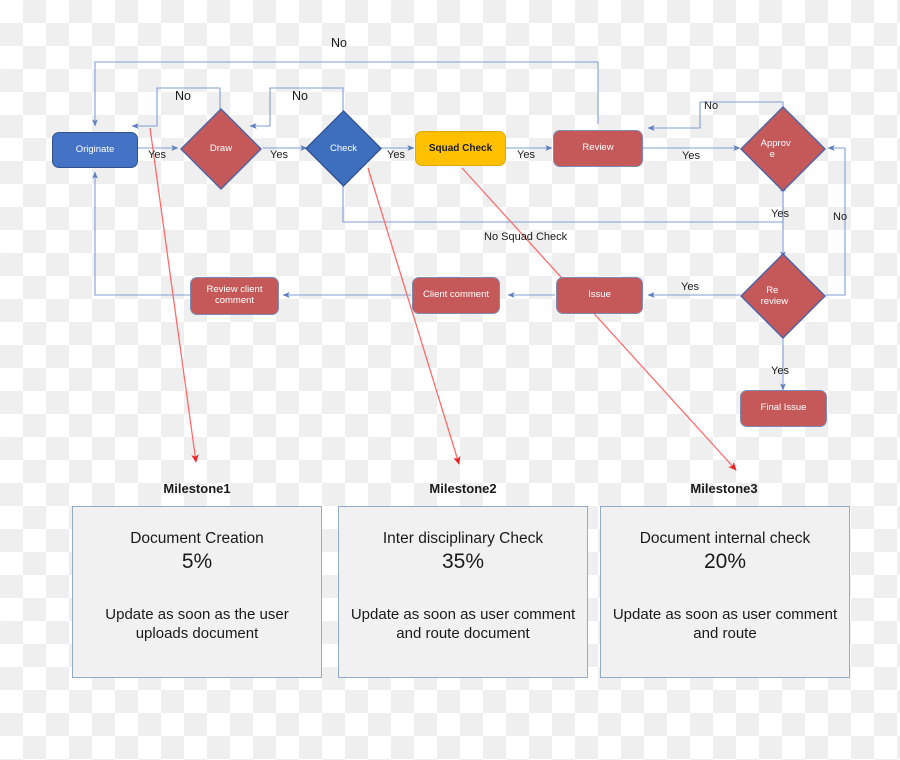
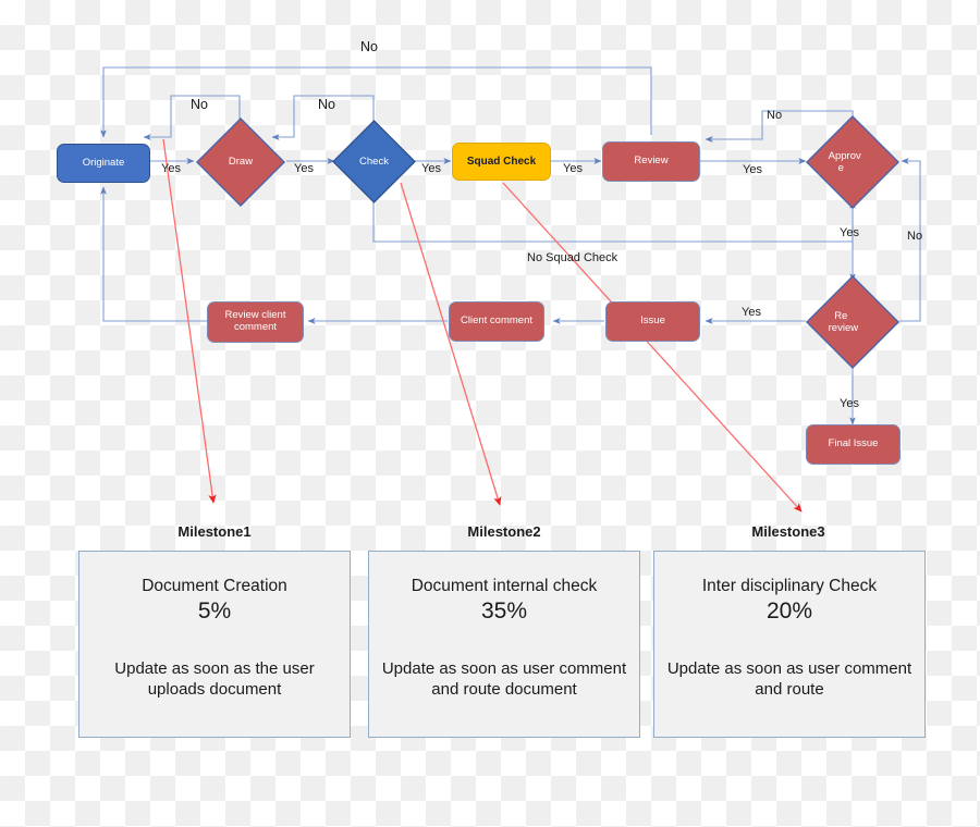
  Originate
  Draw
  Check
  Squad Check
  Review
  Approv
  e
  Re
  review
  Final Issue
  Issue
  Client comment
  Review client
  comment
  No
  No
  No
  Yes
  Yes
  Yes
  Yes
  Yes
  No
  Yes
  No
  Yes
  Yes
  No Squad Check
  Milestone1
  Milestone2
  Milestone3
  Document Creation
  5%
  Update as soon as the user uploads document
- Inter disciplinary Check
+ Document internal check
  35%
  Update as soon as user comment and route document
- Document internal check
+ Inter disciplinary Check
  20%
  Update as soon as user comment and route
